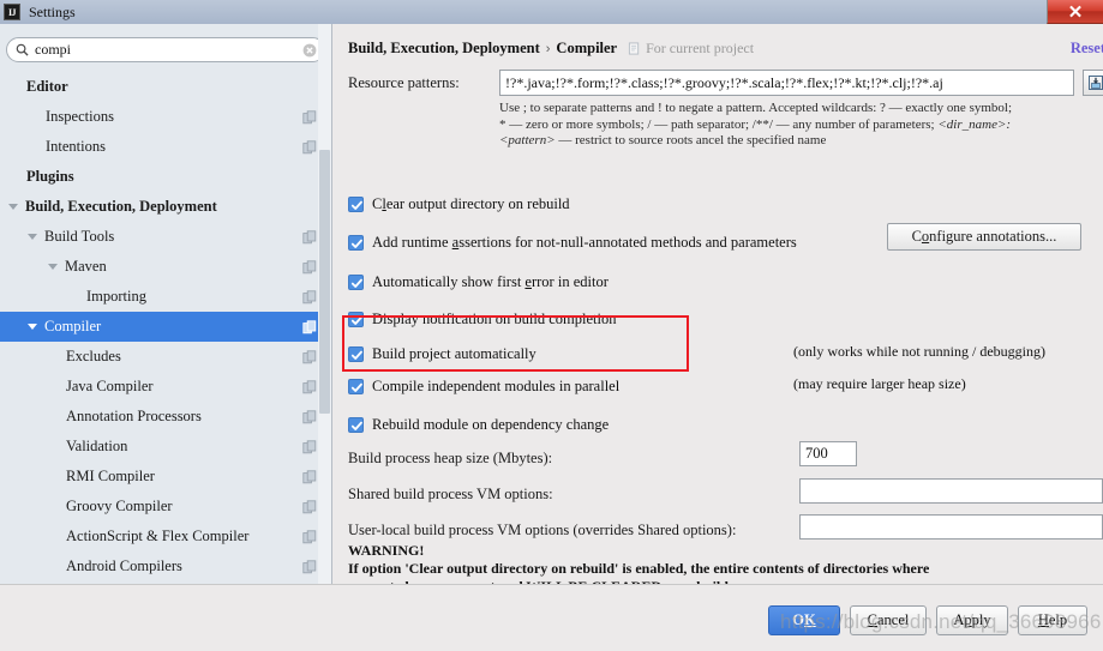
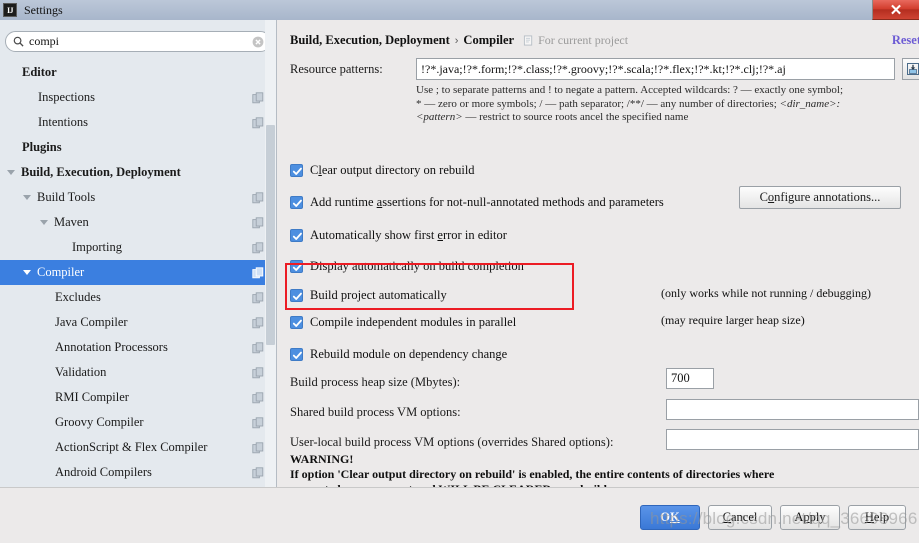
  IJ
  Settings
  ✕
  compi
  Editor
  Inspections
  Intentions
  Plugins
  Build, Execution, Deployment
  Build Tools
  Maven
  Importing
  Compiler
  Excludes
  Java Compiler
  Annotation Processors
  Validation
  RMI Compiler
  Groovy Compiler
  ActionScript & Flex Compiler
  Android Compilers
  Build, Execution, Deployment
  ›
  Compiler
  For current project
  Rese
  Resource patterns:
  !?*.java;!?*.form;!?*.class;!?*.groovy;!?*.scala;!?*.flex;!?*.kt;!?*.clj;!?*.aj
  Use ; to separate patterns and ! to negate a pattern. Accepted wildcards: ? — exactly one symbol;
- * — zero or more symbols; / — path separator; /**/ — any number of parameters; <dir_name>:
+ * — zero or more symbols; / — path separator; /**/ — any number of directories; <dir_name>:
  <pattern> — restrict to source roots ancel the specified name
  Clear output directory on rebuild
  Add runtime assertions for not-null-annotated methods and parameters
  Automatically show first error in editor
- Display notification on build completion
+ Display automatically on build completion
  Build project automatically
  Compile independent modules in parallel
  Rebuild module on dependency change
  Configure annotations...
  (only works while not running / debugging)
  (may require larger heap size)
  Build process heap size (Mbytes):
  700
  Shared build process VM options:
  User-local build process VM options (overrides Shared options):
  WARNING!
  If option 'Clear output directory on rebuild' is enabled, the entire contents of directories where
  OK
  Cancel
  Apply
  Help
  https://blog.csdn.net/qq_36698966
